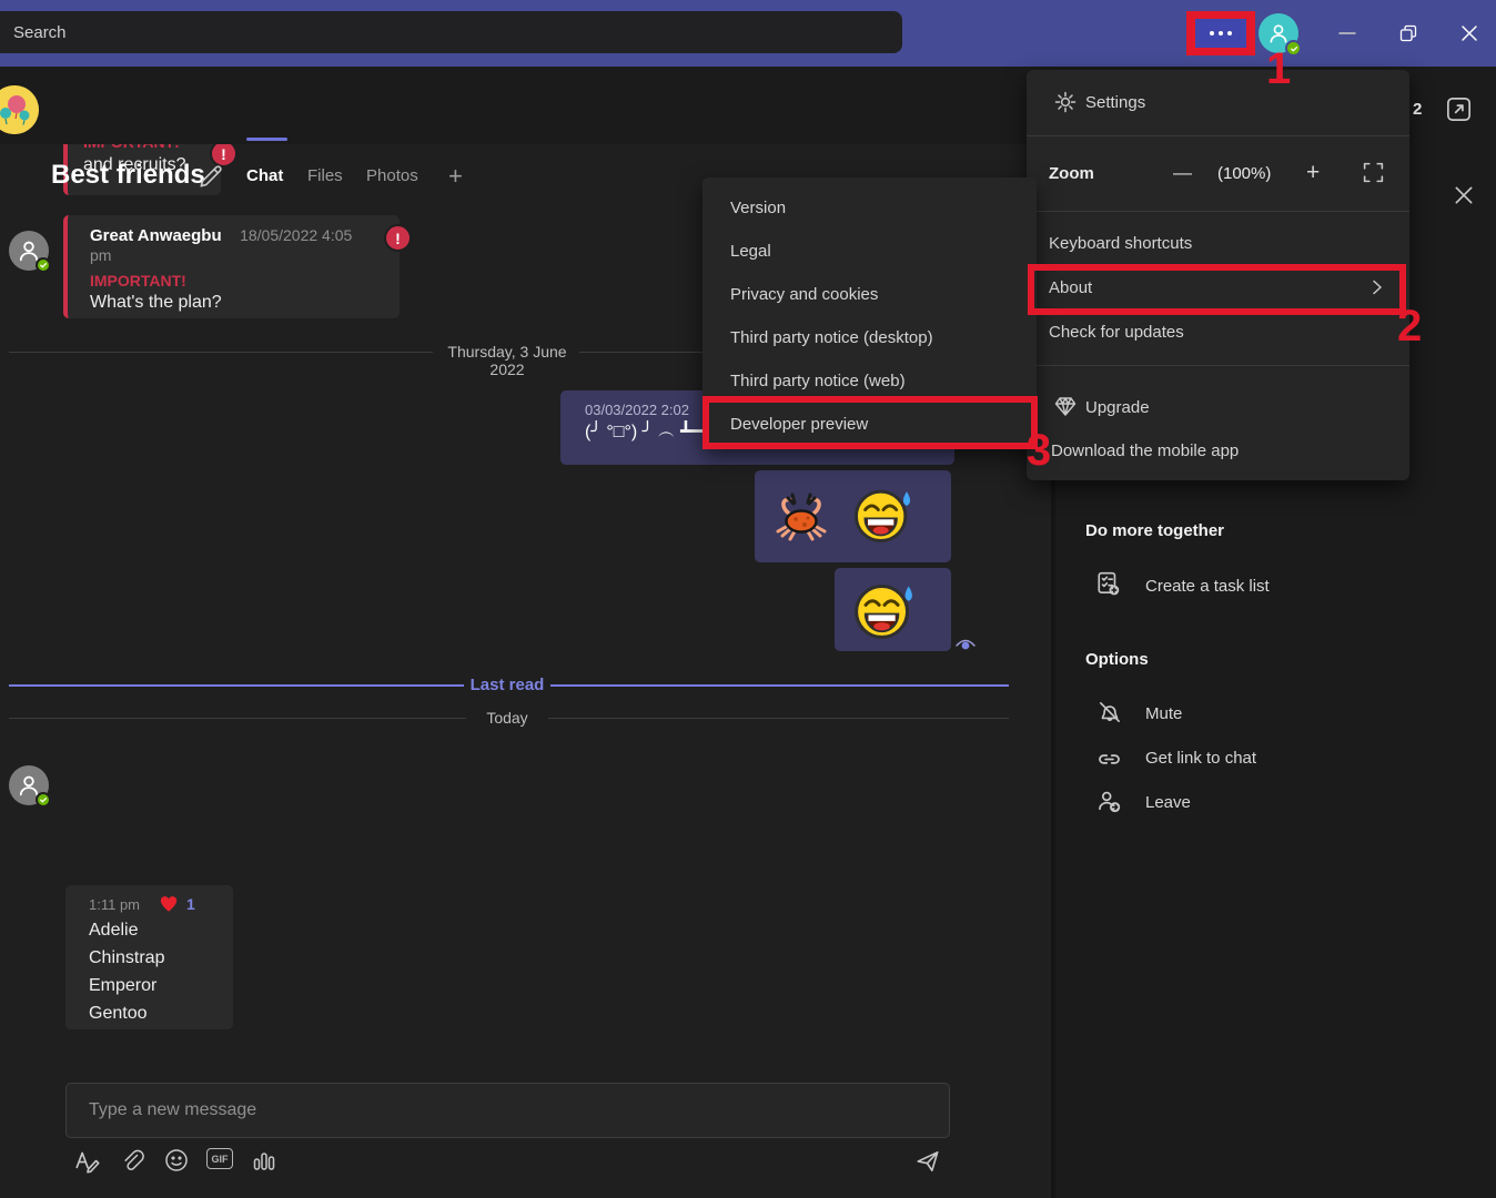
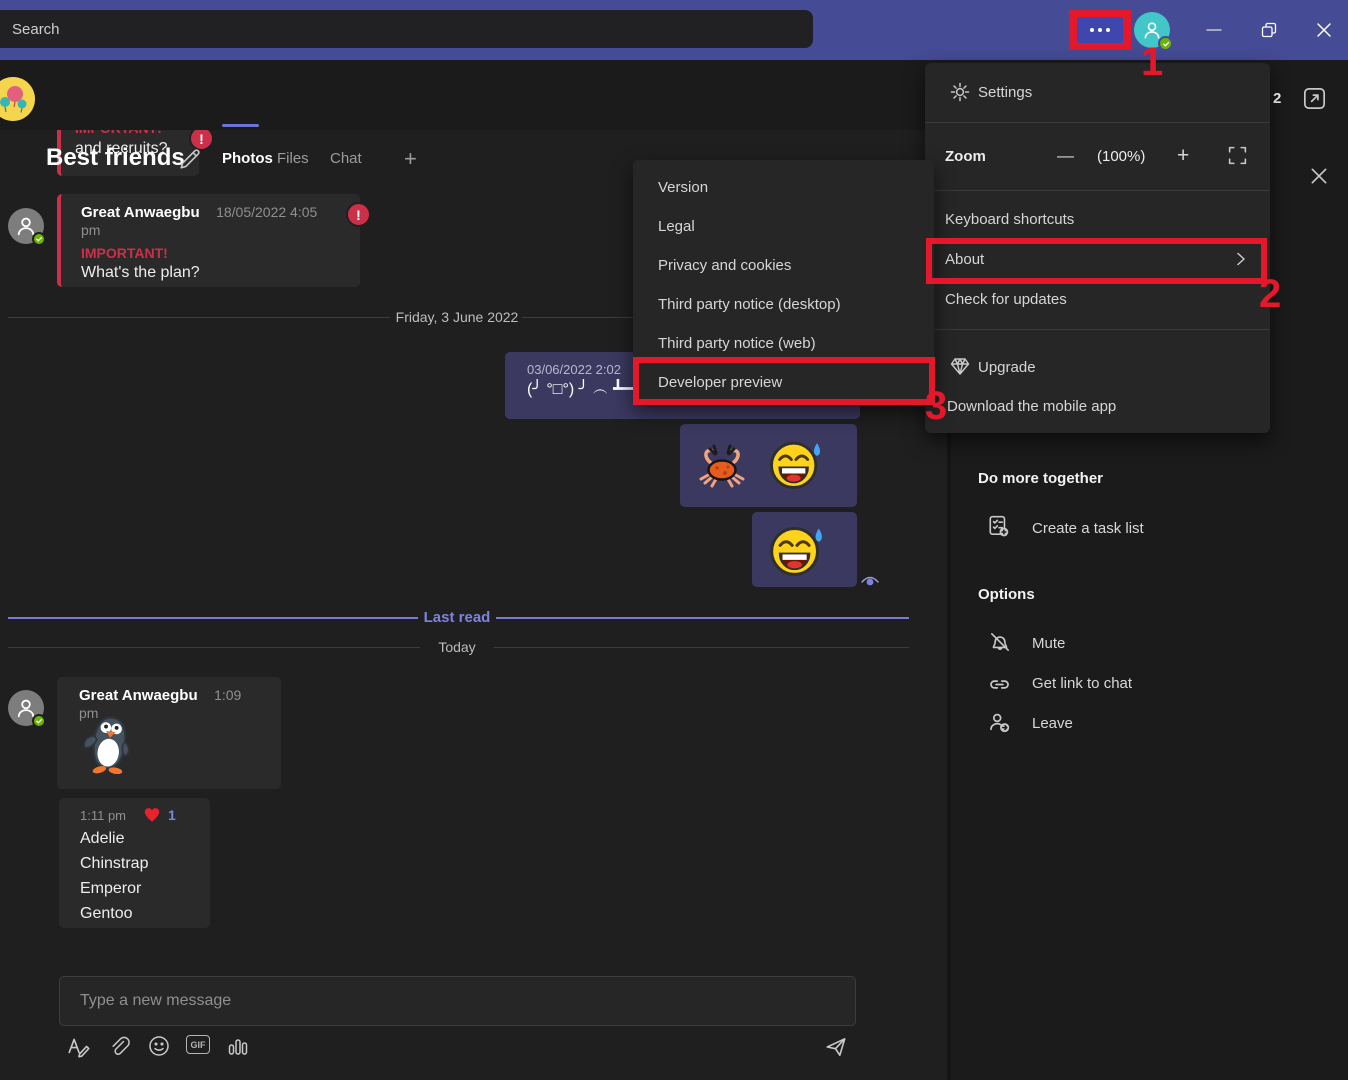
  and recruits?
  !
  Great Anwaegbu 18/05/2022 4:05 pm
  IMPORTANT!
  What's the plan?
  !
- Thursday, 3 June 2022
+ Friday, 3 June 2022
- 03/03/2022 2:02
+ 03/06/2022 2:02
  (╯ °□°) ╯ ︵ ┻━
  Last read
  Today
+ Great Anwaegbu 1:09 pm
  1:11 pm
  1
  Adelie
  Chinstrap
  Emperor
  Gentoo
  Type a new message
  GIF
  Search
  1
  Best friends
- Chat
+ Photos
  Files
- Photos
+ Chat
  +
  2
  Do more together
  Create a task list
  Options
  Mute
  Get link to chat
  Leave
  Version
  Legal
  Privacy and cookies
  Third party notice (desktop)
  Third party notice (web)
  Developer preview
  Settings
  Zoom
  —
  (100%)
  +
  Keyboard shortcuts
  About
  Check for updates
  Upgrade
  Download the mobile app
  2
  3
